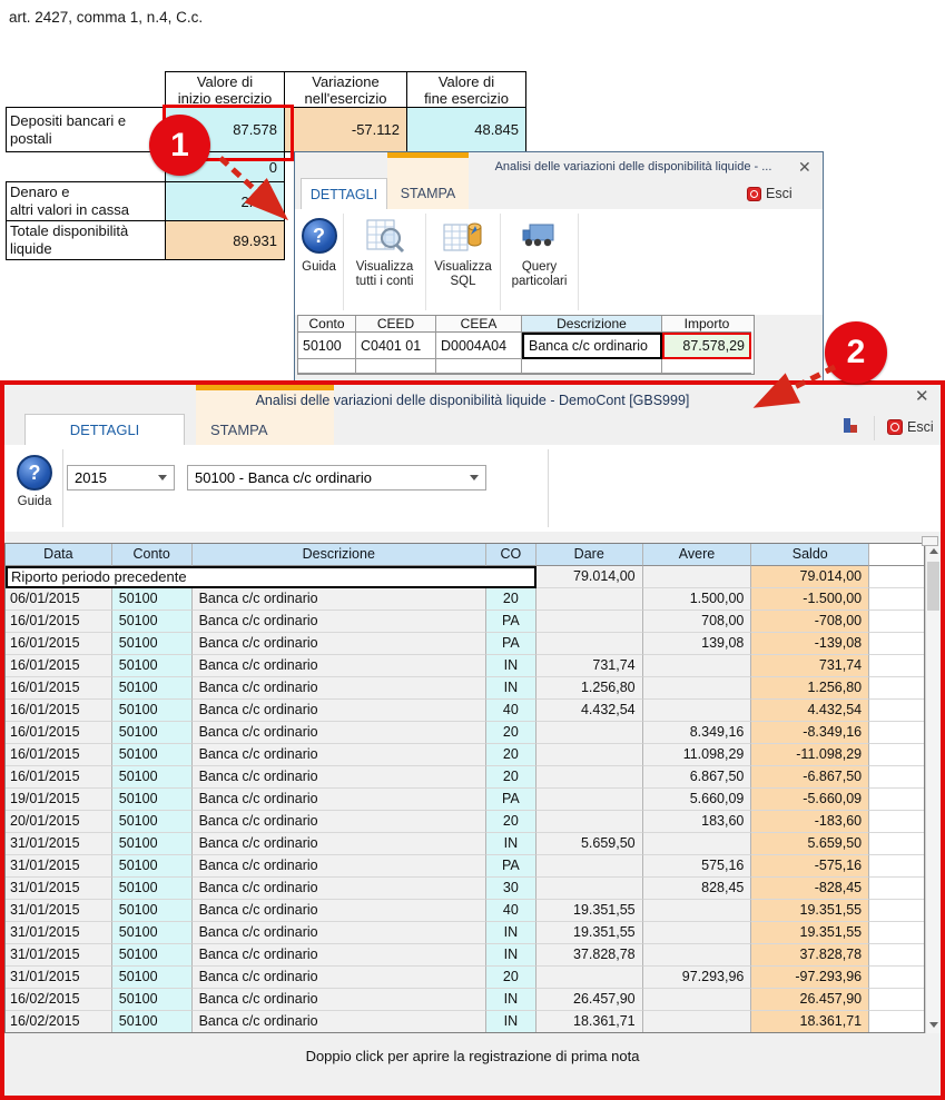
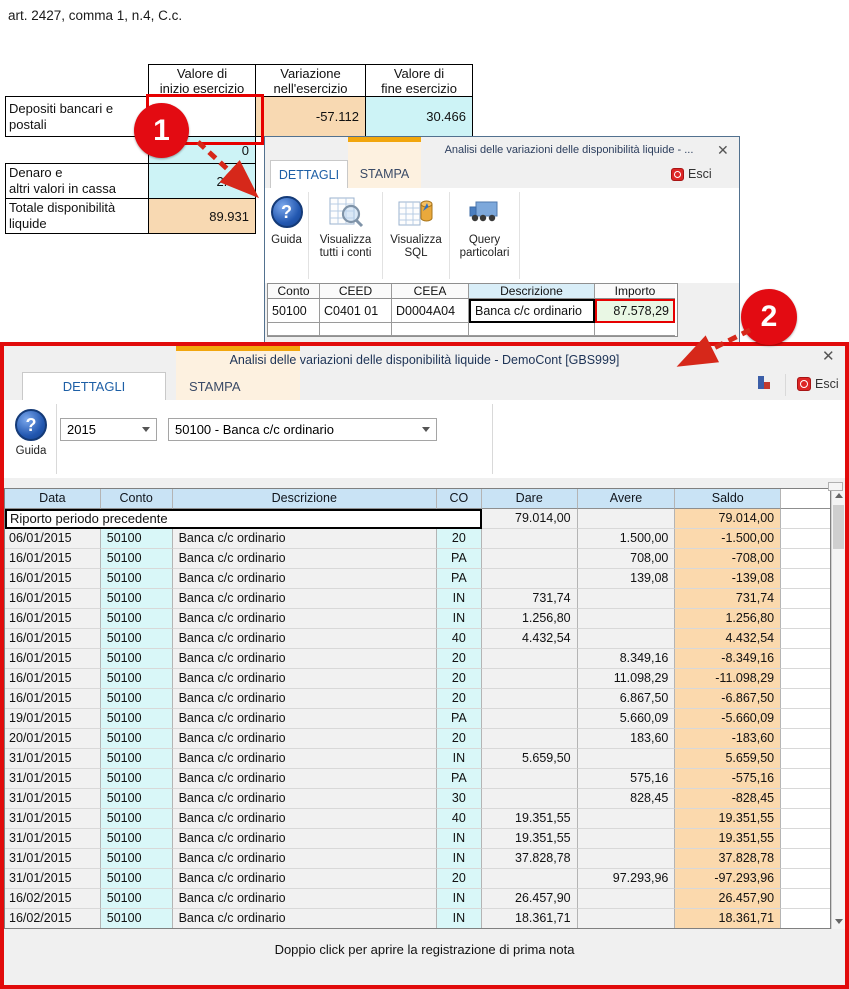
  art. 2427, comma 1, n.4, C.c.
  Valore di
  inizio esercizio
  Variazione
  nell'esercizio
  Valore di
  fine esercizio
  Depositi bancari e
  postali
- 87.578
  -57.112
- 48.845
+ 30.466
  0
  Denaro e
  altri valori in cassa
  2.353
  Totale disponibilità
  liquide
  89.931
  1
  Analisi delle variazioni delle disponibilità liquide - ...
  ✕
  DETTAGLI
  STAMPA
  Esci
  ?
  Guida
  Visualizza
  tutti i conti
  Visualizza
  SQL
  Query
  particolari
  Conto
  CEED
  CEEA
  Descrizione
  Importo
  50100
  C0401 01
  D0004A04
  Banca c/c ordinario
  87.578,29
  Analisi delle variazioni delle disponibilità liquide - DemoCont [GBS999]
  ✕
  DETTAGLI
  STAMPA
  Esci
  ?
  Guida
  2015
  50100 - Banca c/c ordinario
  Data
  Conto
  Descrizione
  CO
  Dare
  Avere
  Saldo
  Riporto periodo precedente
  79.014,00
  79.014,00
  06/01/2015
  50100
  Banca c/c ordinario
  20
  1.500,00
  -1.500,00
  16/01/2015
  50100
  Banca c/c ordinario
  PA
  708,00
  -708,00
  16/01/2015
  50100
  Banca c/c ordinario
  PA
  139,08
  -139,08
  16/01/2015
  50100
  Banca c/c ordinario
  IN
  731,74
  731,74
  16/01/2015
  50100
  Banca c/c ordinario
  IN
  1.256,80
  1.256,80
  16/01/2015
  50100
  Banca c/c ordinario
  40
  4.432,54
  4.432,54
  16/01/2015
  50100
  Banca c/c ordinario
  20
  8.349,16
  -8.349,16
  16/01/2015
  50100
  Banca c/c ordinario
  20
  11.098,29
  -11.098,29
  16/01/2015
  50100
  Banca c/c ordinario
  20
  6.867,50
  -6.867,50
  19/01/2015
  50100
  Banca c/c ordinario
  PA
  5.660,09
  -5.660,09
  20/01/2015
  50100
  Banca c/c ordinario
  20
  183,60
  -183,60
  31/01/2015
  50100
  Banca c/c ordinario
  IN
  5.659,50
  5.659,50
  31/01/2015
  50100
  Banca c/c ordinario
  PA
  575,16
  -575,16
  31/01/2015
  50100
  Banca c/c ordinario
  30
  828,45
  -828,45
  31/01/2015
  50100
  Banca c/c ordinario
  40
  19.351,55
  19.351,55
  31/01/2015
  50100
  Banca c/c ordinario
  IN
  19.351,55
  19.351,55
  31/01/2015
  50100
  Banca c/c ordinario
  IN
  37.828,78
  37.828,78
  31/01/2015
  50100
  Banca c/c ordinario
  20
  97.293,96
  -97.293,96
  16/02/2015
  50100
  Banca c/c ordinario
  IN
  26.457,90
  26.457,90
  16/02/2015
  50100
  Banca c/c ordinario
  IN
  18.361,71
  18.361,71
  Doppio click per aprire la registrazione di prima nota
  2
